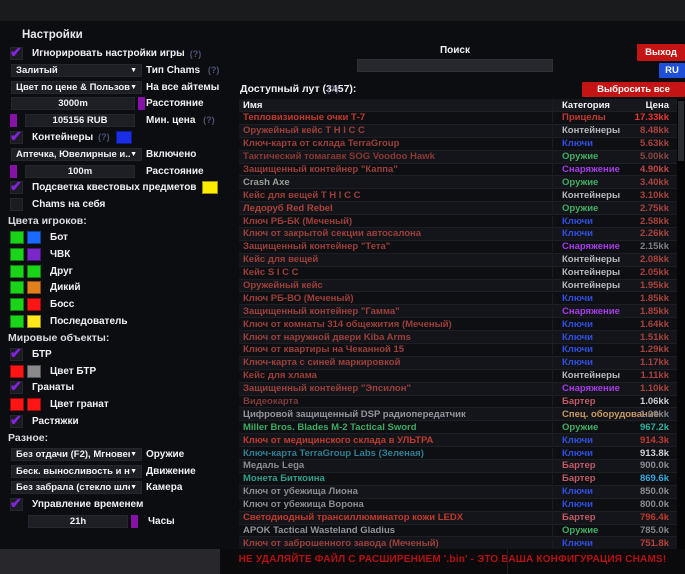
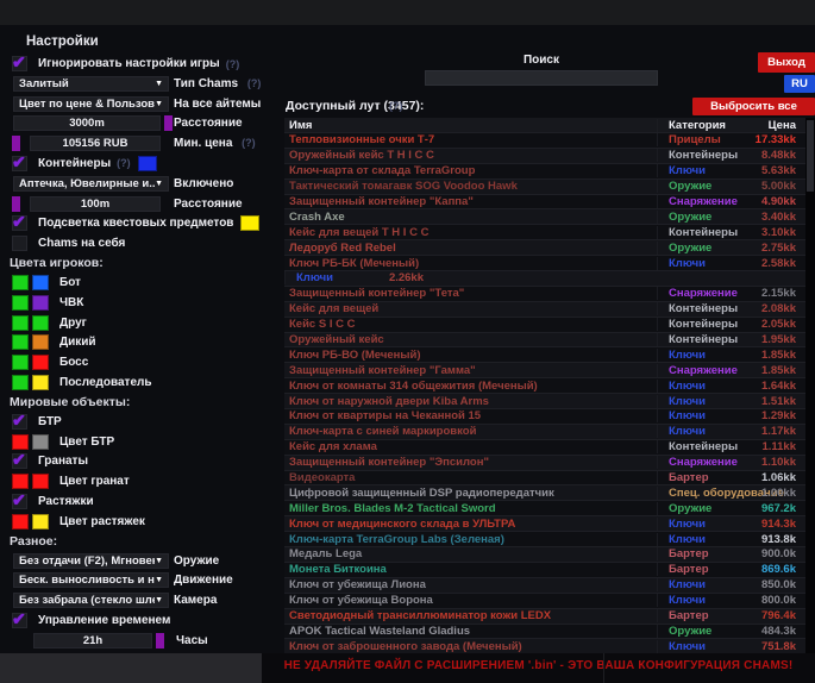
  Настройки
  ✔
  Игнорировать настройки игры
  (?)
  Залитый
  Тип Chams (?)
  Цвет по цене & Пользов
  На все айтемы
  3000m
  Расстояние
  105156 RUB
  Мин. цена (?)
  ✔
  Контейнеры
  (?)
  Аптечка, Ювелирные и..
  Включено
  100m
  Расстояние
  ✔
  Подсветка квестовых предметов
  Chams на себя
  Цвета игроков:
  Бот
  ЧВК
  Друг
  Дикий
  Босс
  Последователь
  Мировые объекты:
  ✔
  БТР
  Цвет БТР
  ✔
  Гранаты
  Цвет гранат
  ✔
  Растяжки
+ Цвет растяжек
  Разное:
  Без отдачи (F2), Мгнове
  Оружие
  Беск. выносливость и н
  Движение
  Без забрала (стекло шл
  Камера
  ✔
  Управление временем
  21h
  Часы
  Поиск
  Выход
  RU
  Доступный лут (3457):
  (?)
  Выбросить все
  Имя
  Категория
  Цена
  Тепловизионные очки Т-7
  Прицелы
  17.33kk
  Оружейный кейс T H I C C
  Контейнеры
  8.48kk
  Ключ-карта от склада TerraGroup
  Ключи
  5.63kk
  Тактический томагавк SOG Voodoo Hawk
  Оружие
  5.00kk
  Защищенный контейнер "Каппа"
  Снаряжение
  4.90kk
  Crash Axe
  Оружие
  3.40kk
  Кейс для вещей T H I C C
  Контейнеры
  3.10kk
  Ледоруб Red Rebel
  Оружие
  2.75kk
  Ключ РБ-БК (Меченый)
  Ключи
  2.58kk
- Ключ от закрытой секции автосалона
  Ключи
  2.26kk
  Защищенный контейнер "Тета"
  Снаряжение
  2.15kk
  Кейс для вещей
  Контейнеры
  2.08kk
  Кейс S I C C
  Контейнеры
  2.05kk
  Оружейный кейс
  Контейнеры
  1.95kk
  Ключ РБ-ВО (Меченый)
  Ключи
  1.85kk
  Защищенный контейнер "Гамма"
  Снаряжение
  1.85kk
  Ключ от комнаты 314 общежития (Меченый)
  Ключи
  1.64kk
  Ключ от наружной двери Kiba Arms
  Ключи
  1.51kk
  Ключ от квартиры на Чеканной 15
  Ключи
  1.29kk
  Ключ-карта с синей маркировкой
  Ключи
  1.17kk
  Кейс для хлама
  Контейнеры
  1.11kk
  Защищенный контейнер "Эпсилон"
  Снаряжение
  1.10kk
  Видеокарта
  Бартер
  1.06kk
  Цифровой защищенный DSP радиопередатчик
  Спец. оборудова
  1.00kk
  Miller Bros. Blades M-2 Tactical Sword
  Оружие
  967.2k
  Ключ от медицинского склада в УЛЬТРА
  Ключи
  914.3k
  Ключ-карта TerraGroup Labs (Зеленая)
  Ключи
  913.8k
  Медаль Lega
  Бартер
  900.0k
  Монета Биткоина
  Бартер
  869.6k
  Ключ от убежища Лиона
  Ключи
  850.0k
  Ключ от убежища Ворона
  Ключи
  800.0k
  Светодиодный трансиллюминатор кожи LEDX
  Бартер
  796.4k
  APOK Tactical Wasteland Gladius
  Оружие
- 785.0k
+ 484.3k
  Ключ от заброшенного завода (Меченый)
  Ключи
  751.8k
  НЕ УДАЛЯЙТЕ ФАЙЛ С РАСШИРЕНИЕМ '.bin' - ЭТО ВАША КОНФИГУРАЦИЯ CHAMS!
